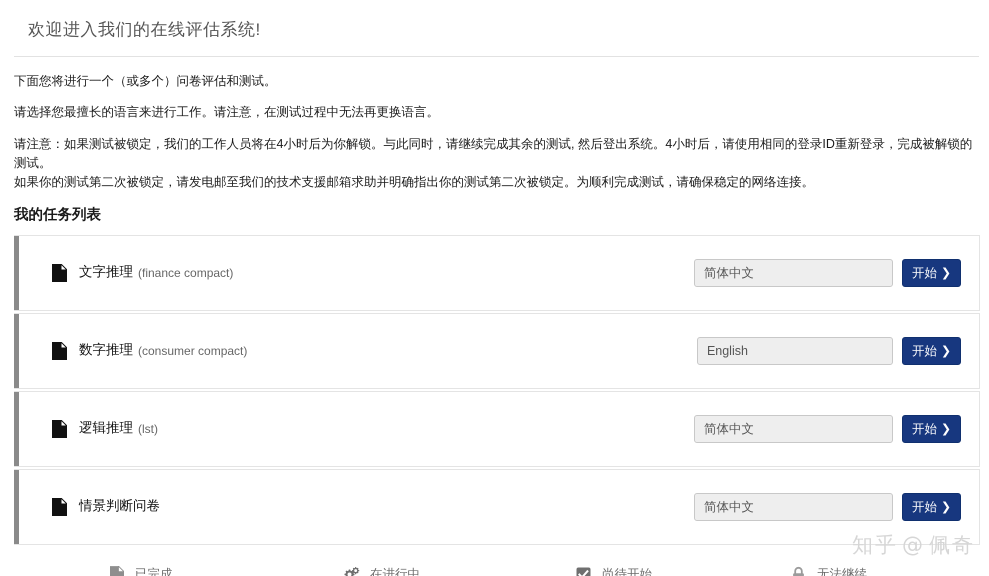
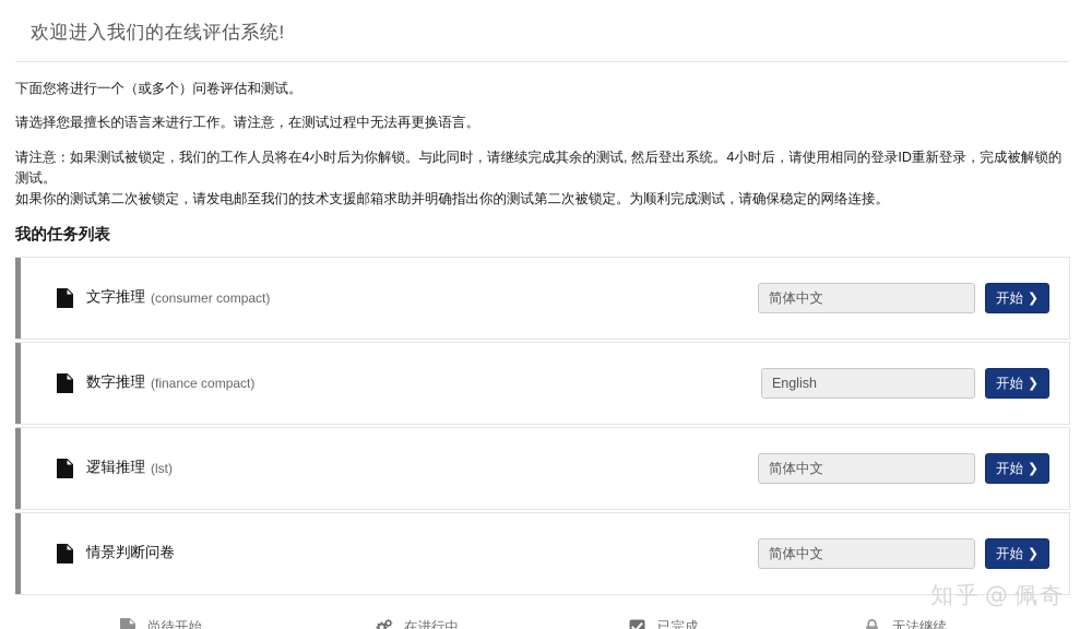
  欢迎进入我们的在线评估系统!
  下面您将进行一个（或多个）问卷评估和测试。
  请选择您最擅长的语言来进行工作。请注意，在测试过程中无法再更换语言。
  请注意：如果测试被锁定，我们的工作人员将在4小时后为你解锁。与此同时，请继续完成其余的测试, 然后登出系统。4小时后，请使用相同的登录ID重新登录，完成被解锁的测试。
  如果你的测试第二次被锁定，请发电邮至我们的技术支援邮箱求助并明确指出你的测试第二次被锁定。为顺利完成测试，请确保稳定的网络连接。
  我的任务列表
  文字推理
- (finance compact)
+ (consumer compact)
  简体中文
  开始
  ❯
  数字推理
- (consumer compact)
+ (finance compact)
  English
  开始
  ❯
  逻辑推理
  (lst)
  简体中文
  开始
  ❯
  情景判断问卷
  简体中文
  开始
  ❯
- 已完成
+ 尚待开始
  在进行中
- 尚待开始
+ 已完成
  无法继续
  知乎 @ 佩奇
